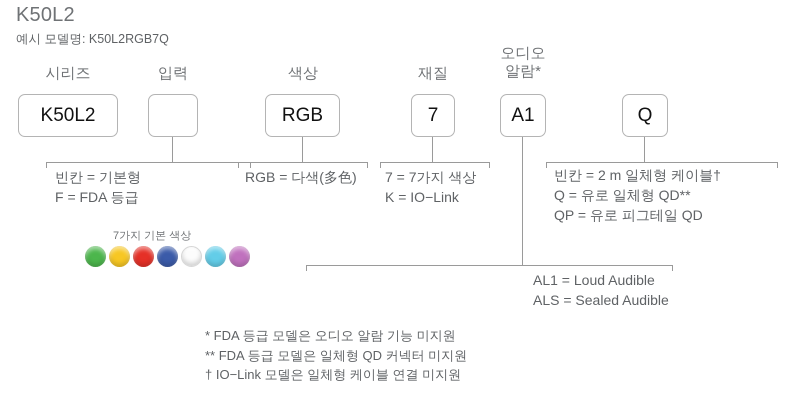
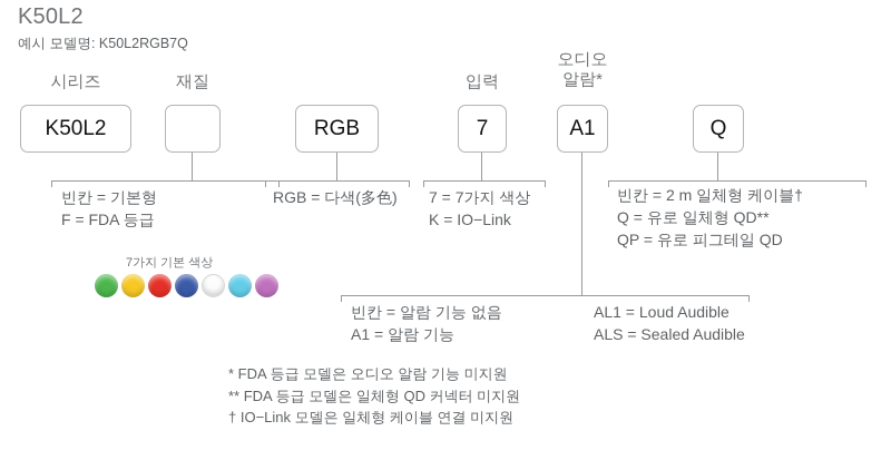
  K50L2
  예시 모델명: K50L2RGB7Q
  시리즈
- 입력
+ 재질
- 색상
- 재질
+ 입력
  오디오
  알람*
  K50L2
  RGB
  7
  A1
  Q
  빈칸 = 기본형
  F = FDA 등급
  RGB = 다색(多色)
  7 = 7가지 색상
  K = IO−Link
  빈칸 = 2 m 일체형 케이블†
  Q = 유로 일체형 QD**
  QP = 유로 피그테일 QD
+ 빈칸 = 알람 기능 없음
+ A1 = 알람 기능
  AL1 = Loud Audible
  ALS = Sealed Audible
  7가지 기본 색상
  * FDA 등급 모델은 오디오 알람 기능 미지원
  ** FDA 등급 모델은 일체형 QD 커넥터 미지원
  † IO−Link 모델은 일체형 케이블 연결 미지원
